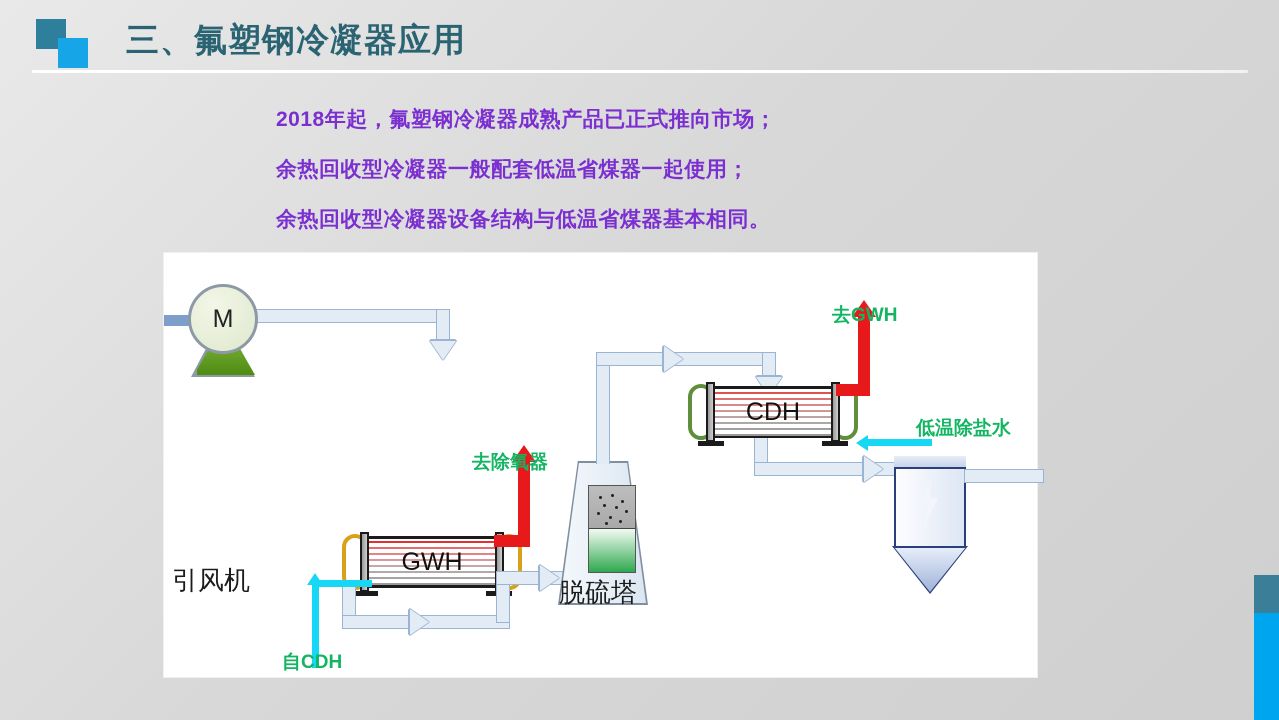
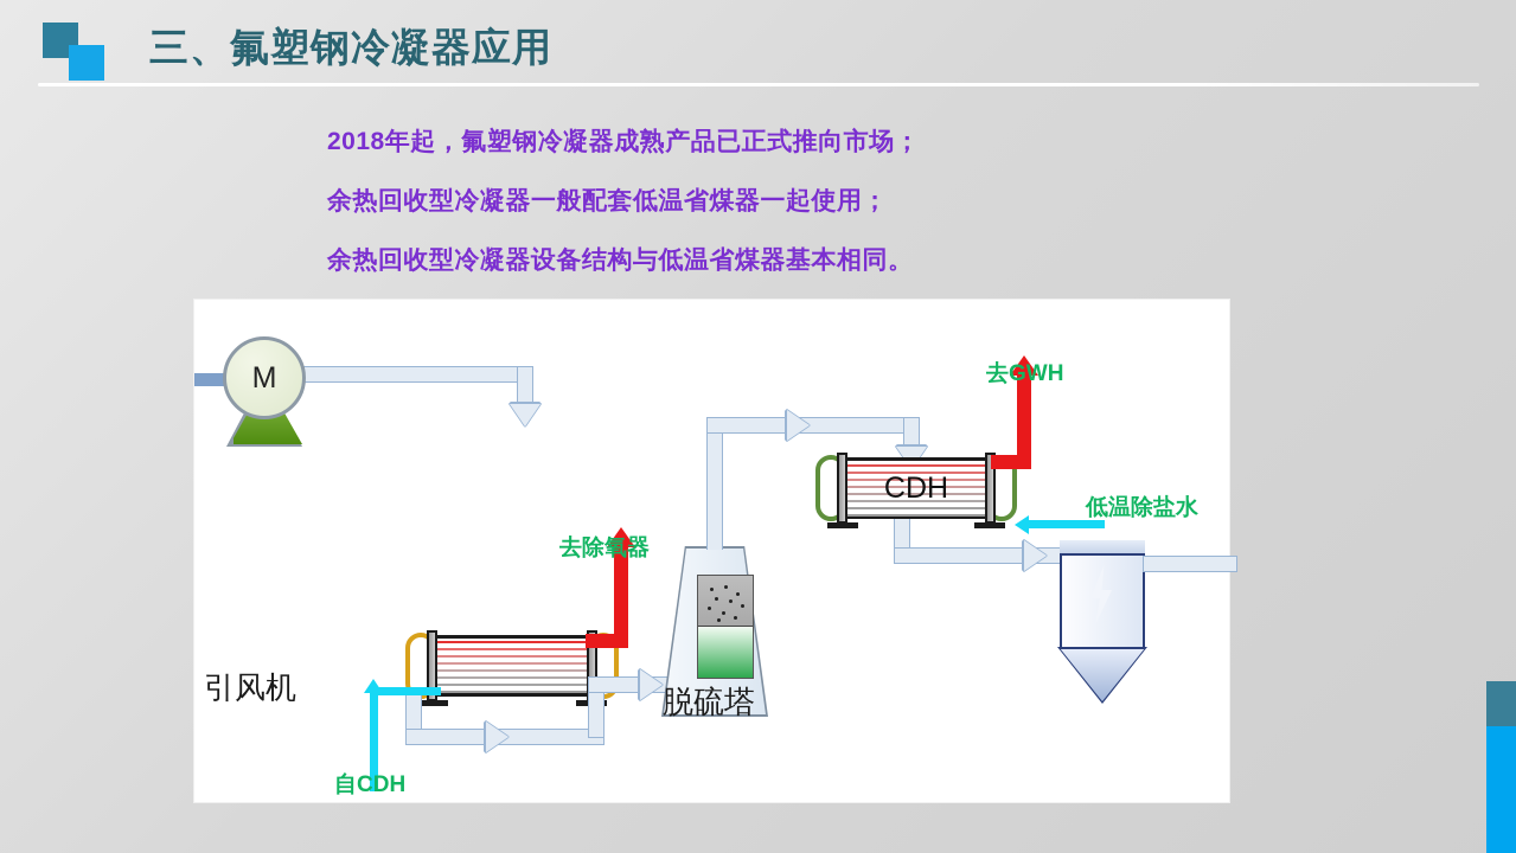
  三、氟塑钢冷凝器应用
  2018年起，氟塑钢冷凝器成熟产品已正式推向市场；
  余热回收型冷凝器一般配套低温省煤器一起使用；
  余热回收型冷凝器设备结构与低温省煤器基本相同。
  M
  引风机
- GWH
  去除氧器
  自CDH
  脱硫塔
  CDH
  去GWH
  低温除盐水
